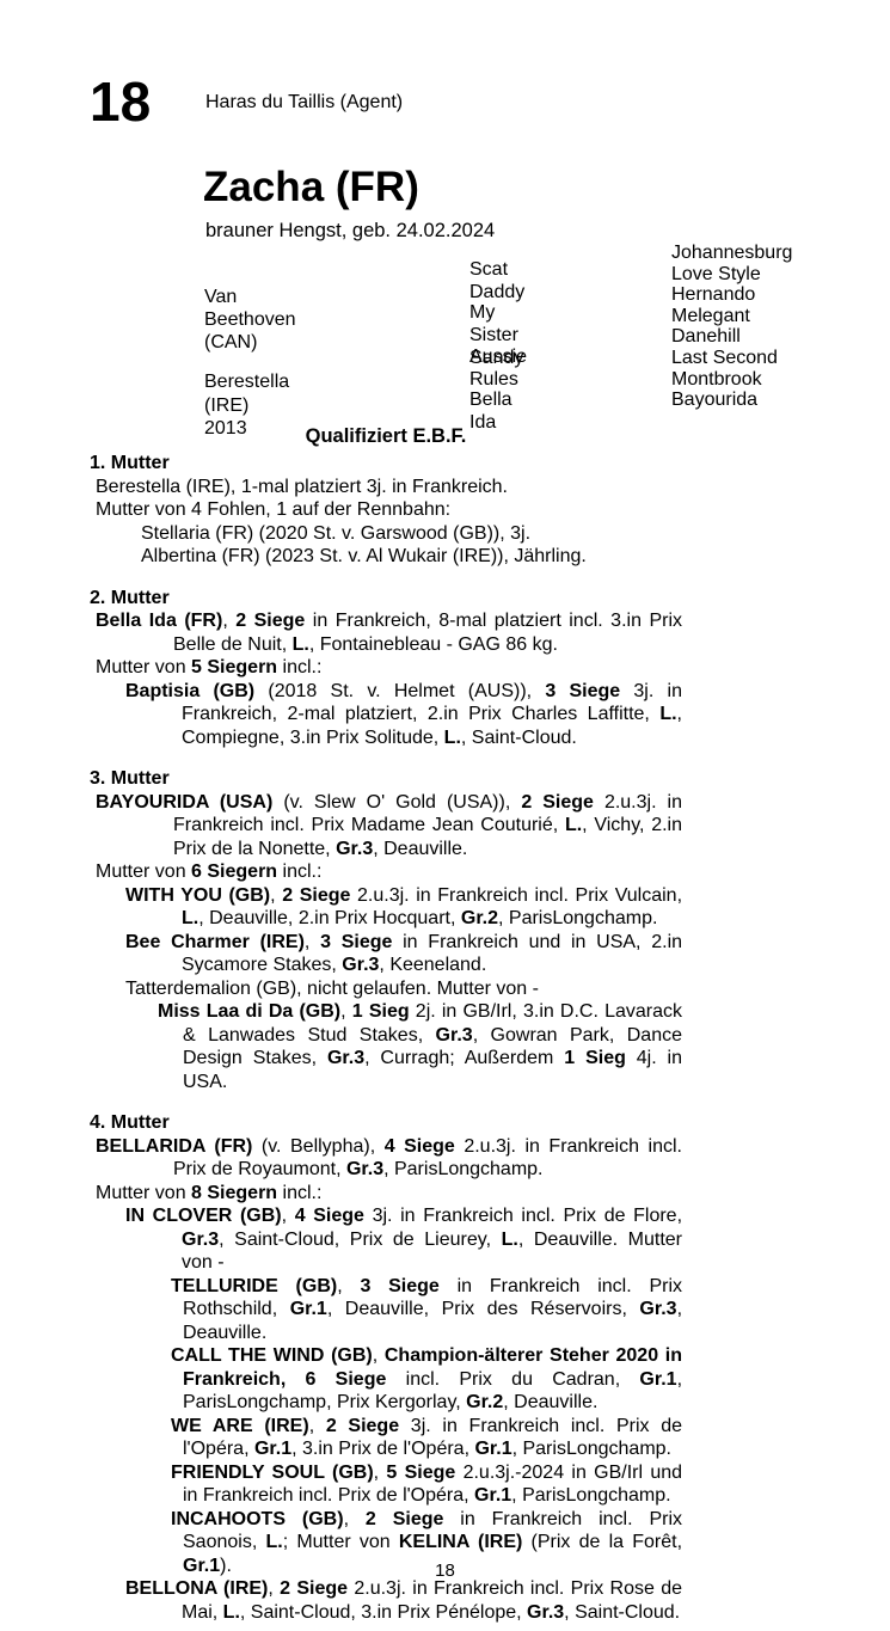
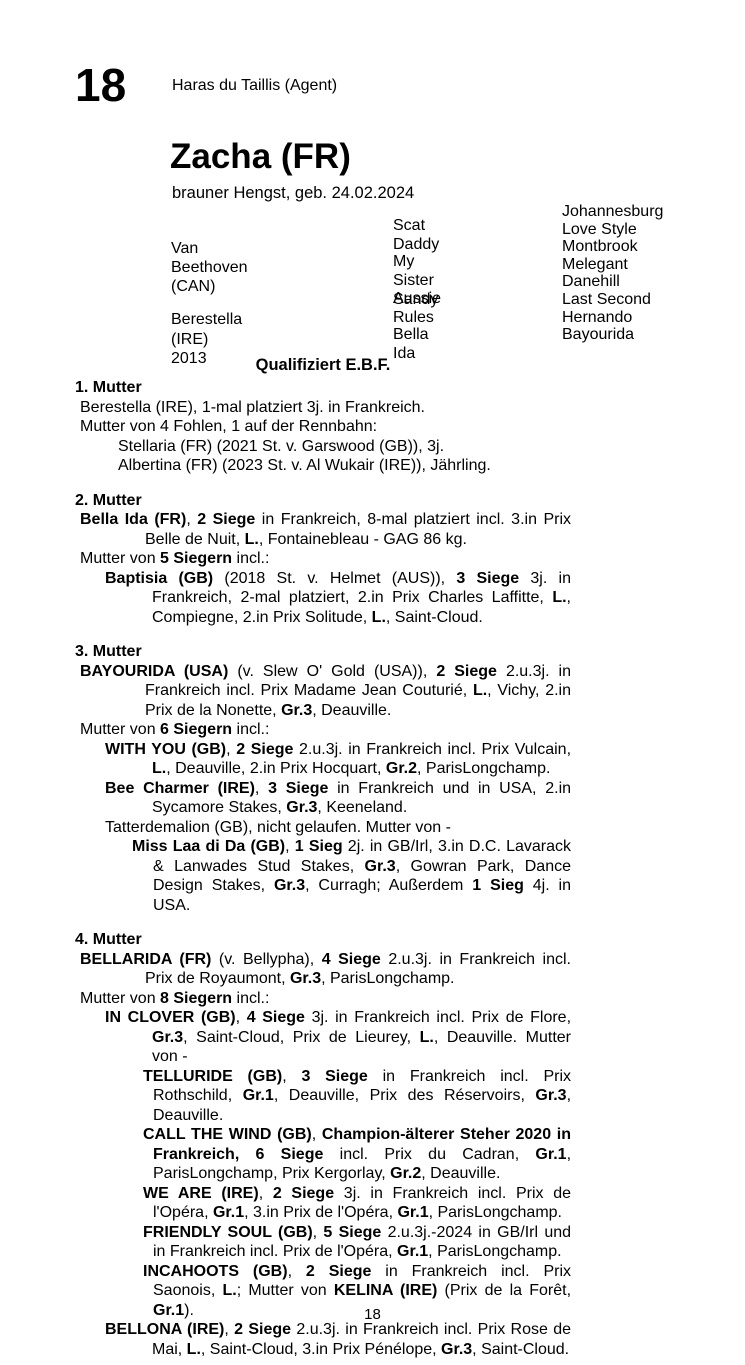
  18
  Haras du Taillis (Agent)
  Zacha (FR)
  brauner Hengst, geb. 24.02.2024
  Van Beethoven (CAN)
  Berestella (IRE)
  2013
  Scat Daddy
  My Sister Sandy
  Aussie Rules
  Bella Ida
  Johannesburg
  Love Style
- Hernando
+ Montbrook
  Melegant
  Danehill
  Last Second
- Montbrook
+ Hernando
  Bayourida
  Qualifiziert E.B.F.
  1. Mutter
  Berestella (IRE), 1-mal platziert 3j. in Frankreich.
  Mutter von 4 Fohlen, 1 auf der Rennbahn:
- Stellaria (FR) (2020 St. v. Garswood (GB)), 3j.
+ Stellaria (FR) (2021 St. v. Garswood (GB)), 3j.
  Albertina (FR) (2023 St. v. Al Wukair (IRE)), Jährling.
  2. Mutter
  Bella Ida (FR), 2 Siege in Frankreich, 8-mal platziert incl. 3.in Prix Belle de Nuit, L., Fontainebleau - GAG 86 kg.
  Mutter von 5 Siegern incl.:
- Baptisia (GB) (2018 St. v. Helmet (AUS)), 3 Siege 3j. in Frankreich, 2-mal platziert, 2.in Prix Charles Laffitte, L., Compiegne, 3.in Prix Solitude, L., Saint-Cloud.
+ Baptisia (GB) (2018 St. v. Helmet (AUS)), 3 Siege 3j. in Frankreich, 2-mal platziert, 2.in Prix Charles Laffitte, L., Compiegne, 2.in Prix Solitude, L., Saint-Cloud.
  3. Mutter
  BAYOURIDA (USA) (v. Slew O' Gold (USA)), 2 Siege 2.u.3j. in Frankreich incl. Prix Madame Jean Couturié, L., Vichy, 2.in Prix de la Nonette, Gr.3, Deauville.
  Mutter von 6 Siegern incl.:
  WITH YOU (GB), 2 Siege 2.u.3j. in Frankreich incl. Prix Vulcain, L., Deauville, 2.in Prix Hocquart, Gr.2, ParisLongchamp.
  Bee Charmer (IRE), 3 Siege in Frankreich und in USA, 2.in Sycamore Stakes, Gr.3, Keeneland.
  Tatterdemalion (GB), nicht gelaufen. Mutter von -
  Miss Laa di Da (GB), 1 Sieg 2j. in GB/Irl, 3.in D.C. Lavarack & Lanwades Stud Stakes, Gr.3, Gowran Park, Dance Design Stakes, Gr.3, Curragh; Außerdem 1 Sieg 4j. in USA.
  4. Mutter
  BELLARIDA (FR) (v. Bellypha), 4 Siege 2.u.3j. in Frankreich incl. Prix de Royaumont, Gr.3, ParisLongchamp.
  Mutter von 8 Siegern incl.:
  IN CLOVER (GB), 4 Siege 3j. in Frankreich incl. Prix de Flore, Gr.3, Saint-Cloud, Prix de Lieurey, L., Deauville. Mutter von -
  TELLURIDE (GB), 3 Siege in Frankreich incl. Prix Rothschild, Gr.1, Deauville, Prix des Réservoirs, Gr.3, Deauville.
  CALL THE WIND (GB), Champion-älterer Steher 2020 in Frankreich, 6 Siege incl. Prix du Cadran, Gr.1, ParisLongchamp, Prix Kergorlay, Gr.2, Deauville.
  WE ARE (IRE), 2 Siege 3j. in Frankreich incl. Prix de l'Opéra, Gr.1, 3.in Prix de l'Opéra, Gr.1, ParisLongchamp.
  FRIENDLY SOUL (GB), 5 Siege 2.u.3j.-2024 in GB/Irl und in Frankreich incl. Prix de l'Opéra, Gr.1, ParisLongchamp.
  INCAHOOTS (GB), 2 Siege in Frankreich incl. Prix Saonois, L.; Mutter von KELINA (IRE) (Prix de la Forêt, Gr.1).
  BELLONA (IRE), 2 Siege 2.u.3j. in Frankreich incl. Prix Rose de Mai, L., Saint-Cloud, 3.in Prix Pénélope, Gr.3, Saint-Cloud.
  18
